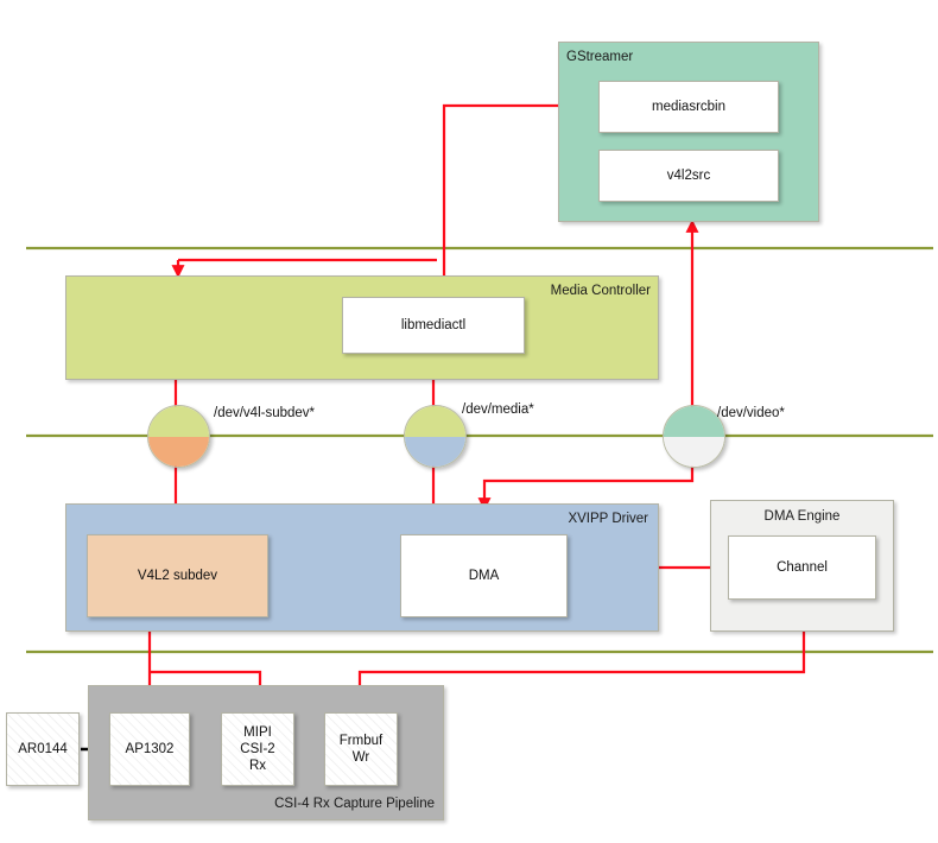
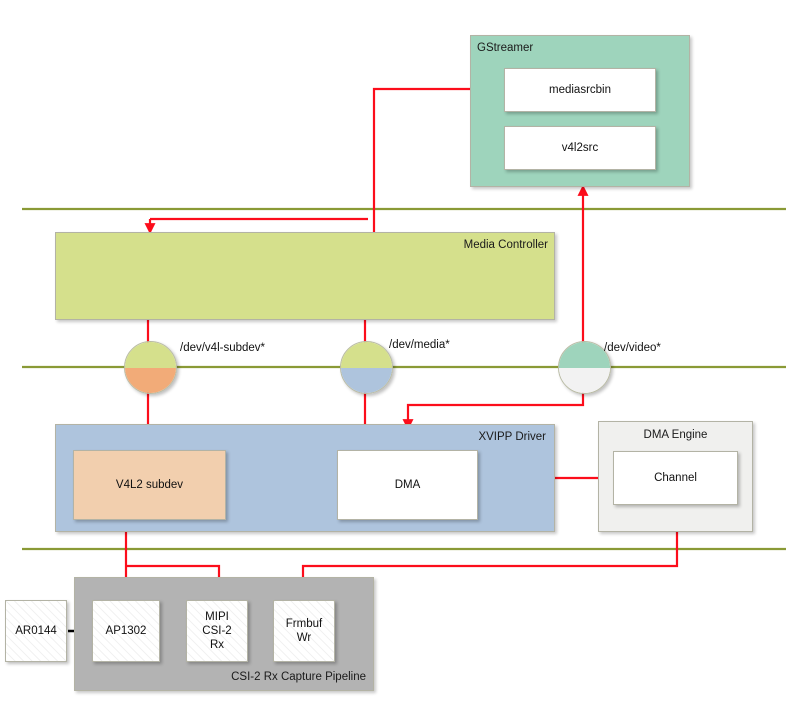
  GStreamer
  mediasrcbin
  v4l2src
  Media Controller
- libmediactl
  /dev/v4l-subdev*
  /dev/media*
  /dev/video*
  XVIPP Driver
  V4L2 subdev
  DMA
  DMA Engine
  Channel
- CSI-4 Rx Capture Pipeline
+ CSI-2 Rx Capture Pipeline
  AR0144
  AP1302
  MIPI
  CSI-2
  Rx
  Frmbuf
  Wr
